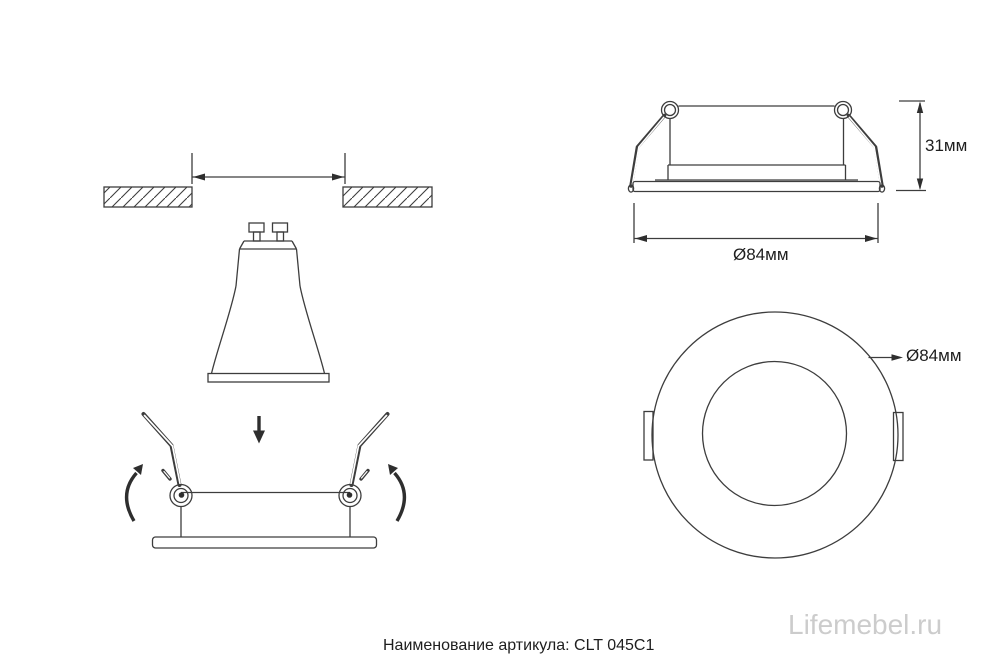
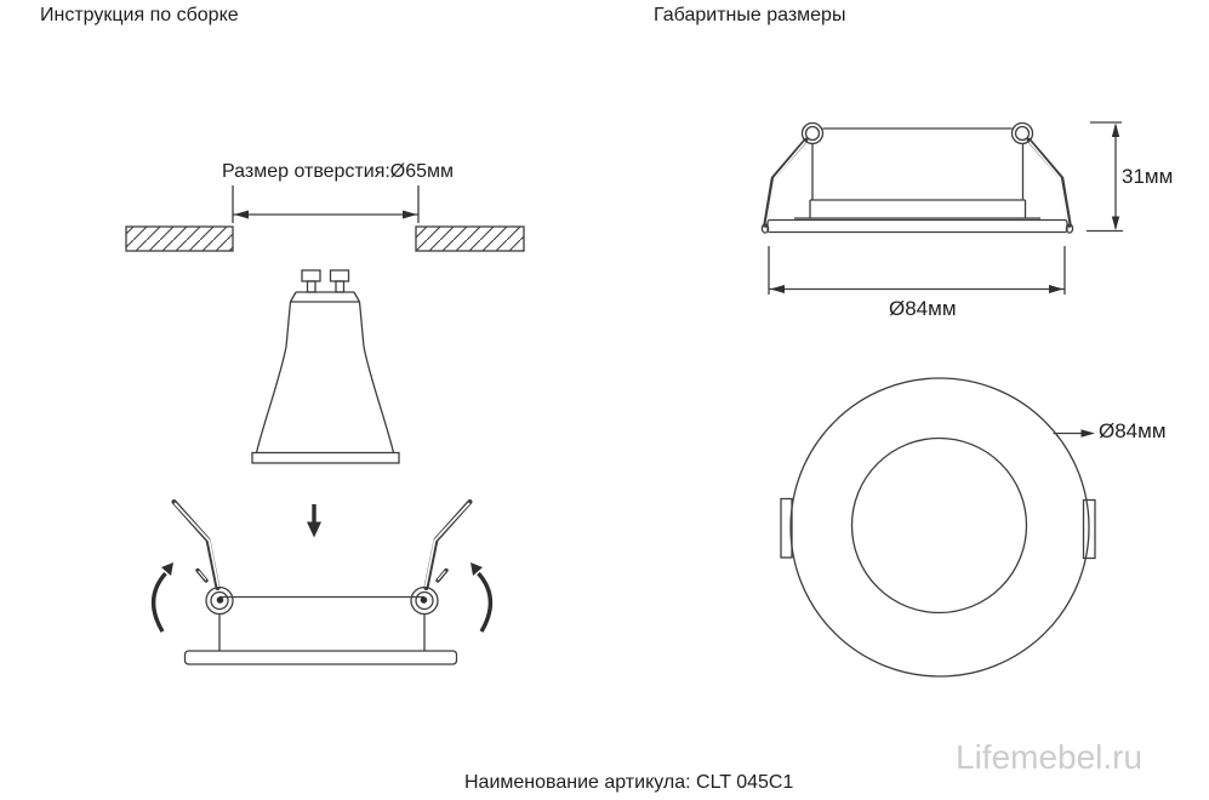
+ Инструкция по сборке
+ Габаритные размеры
+ Размер отверстия:Ø65мм
  31мм
  Ø84мм
  Ø84мм
  Наименование артикула: CLT 045C1
  Lifemebel.ru
